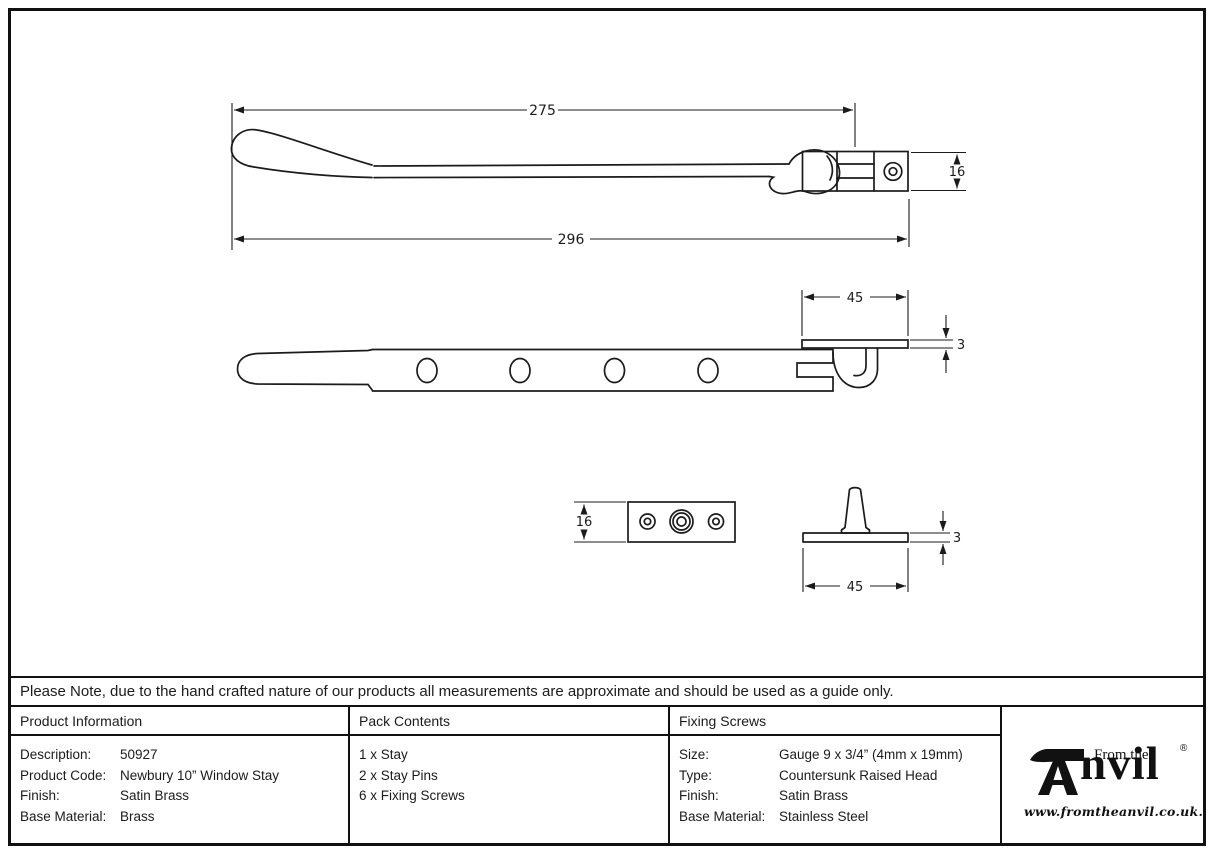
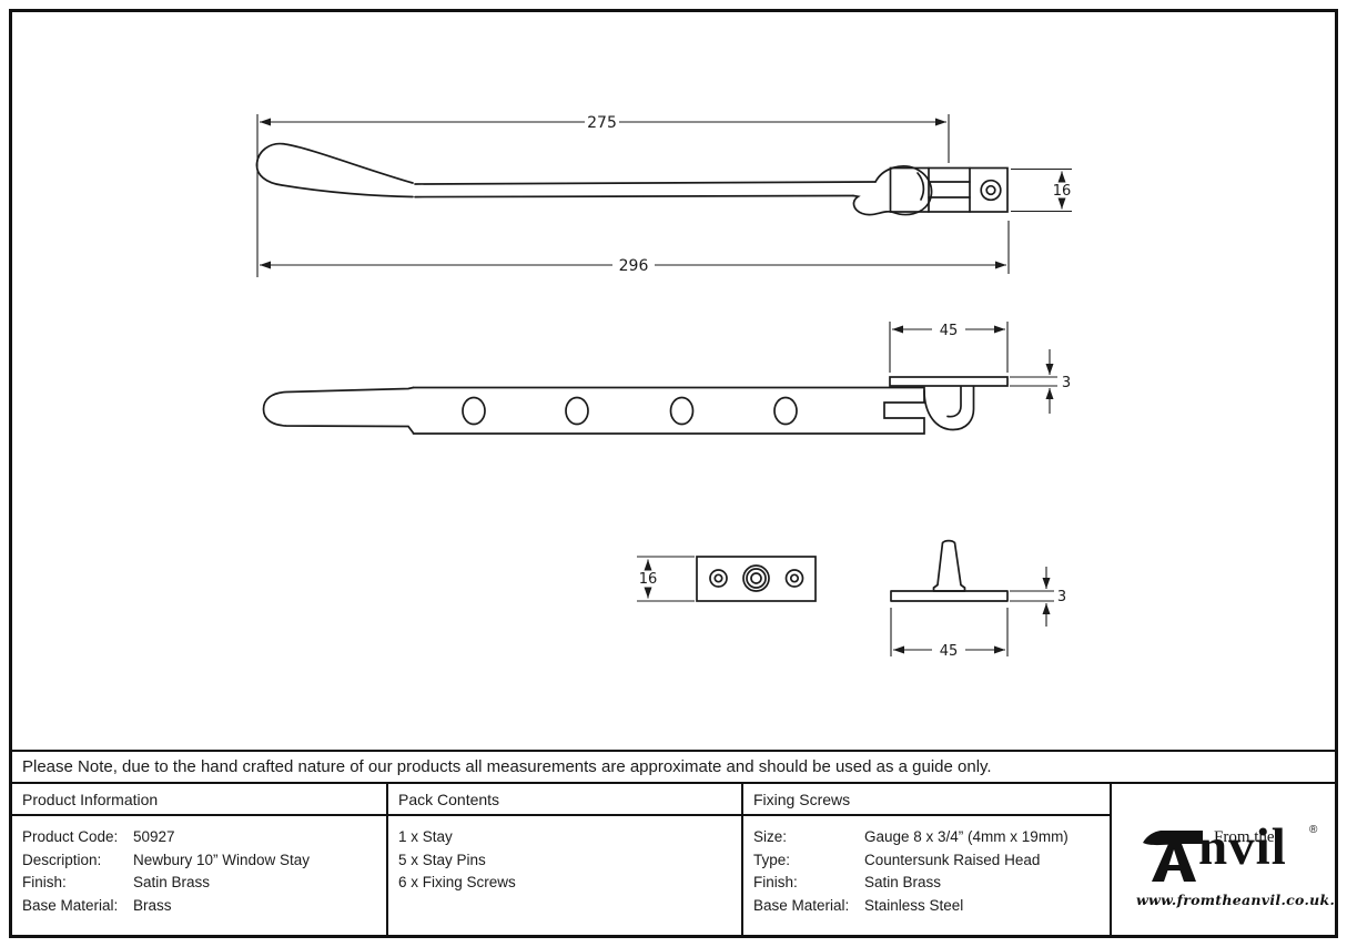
  275
  296
  16
  45
  3
  16
  3
  45
  Please Note, due to the hand crafted nature of our products all measurements are approximate and should be used as a guide only.
  Product Information
- Description:
+ Product Code:
  50927
- Product Code:
+ Description:
  Newbury 10” Window Stay
  Finish:
  Satin Brass
  Base Material:
  Brass
  Pack Contents
  1 x Stay
- 2 x Stay Pins
+ 5 x Stay Pins
  6 x Fixing Screws
  Fixing Screws
  Size:
- Gauge 9 x 3/4” (4mm x 19mm)
+ Gauge 8 x 3/4” (4mm x 19mm)
  Type:
  Countersunk Raised Head
  Finish:
  Satin Brass
  Base Material:
  Stainless Steel
  From the
  nvil
  ®
  www.fromtheanvil.co.uk.
